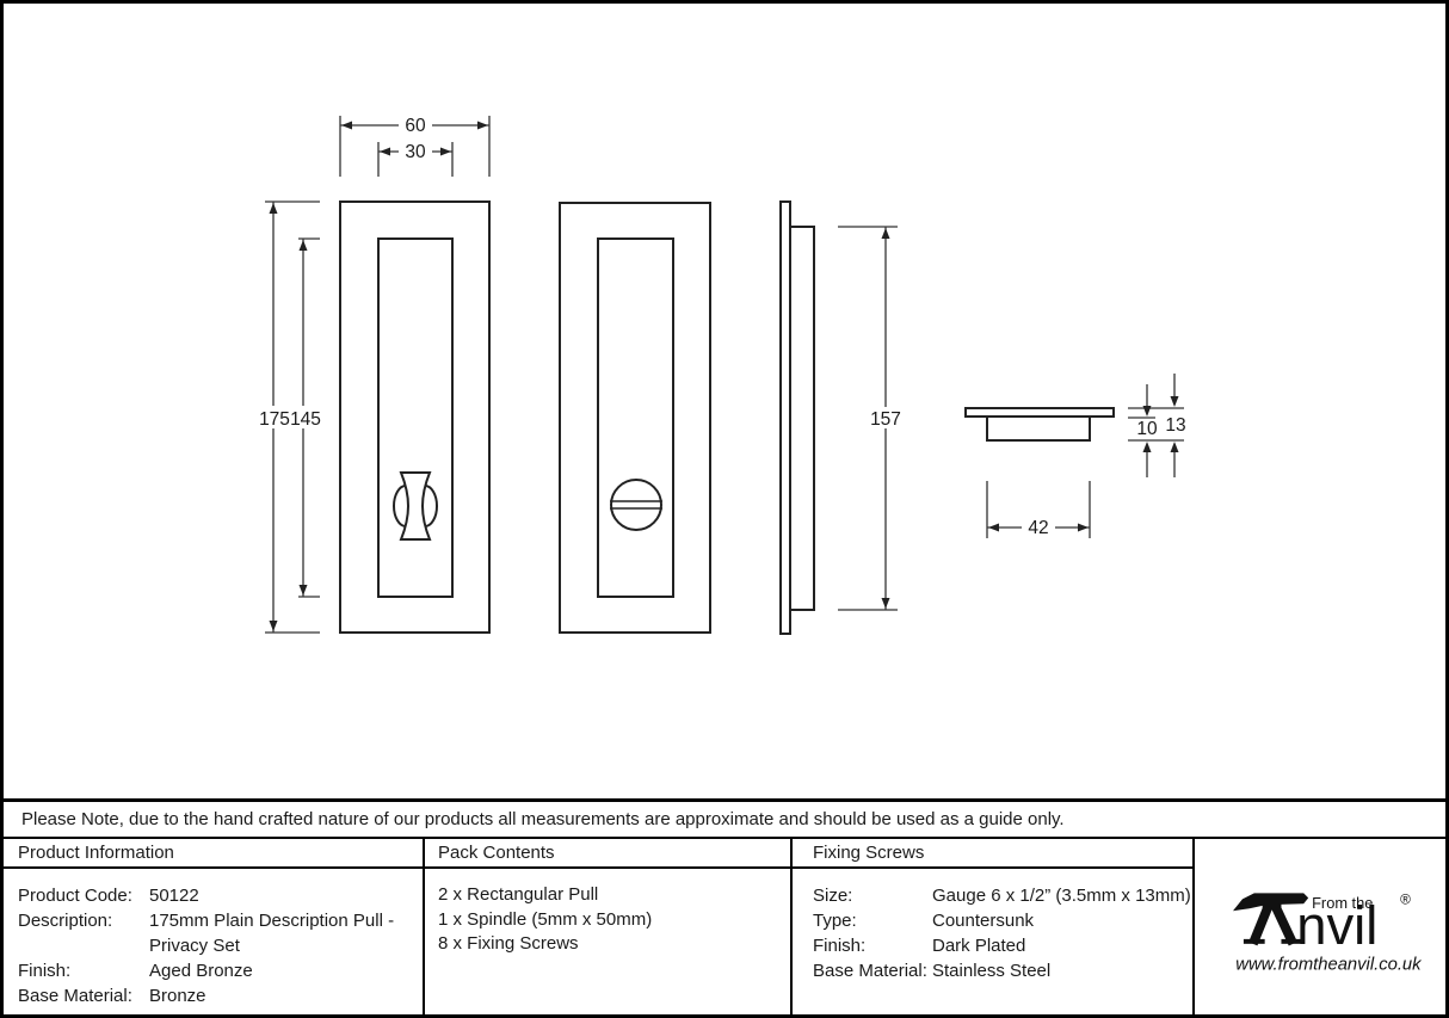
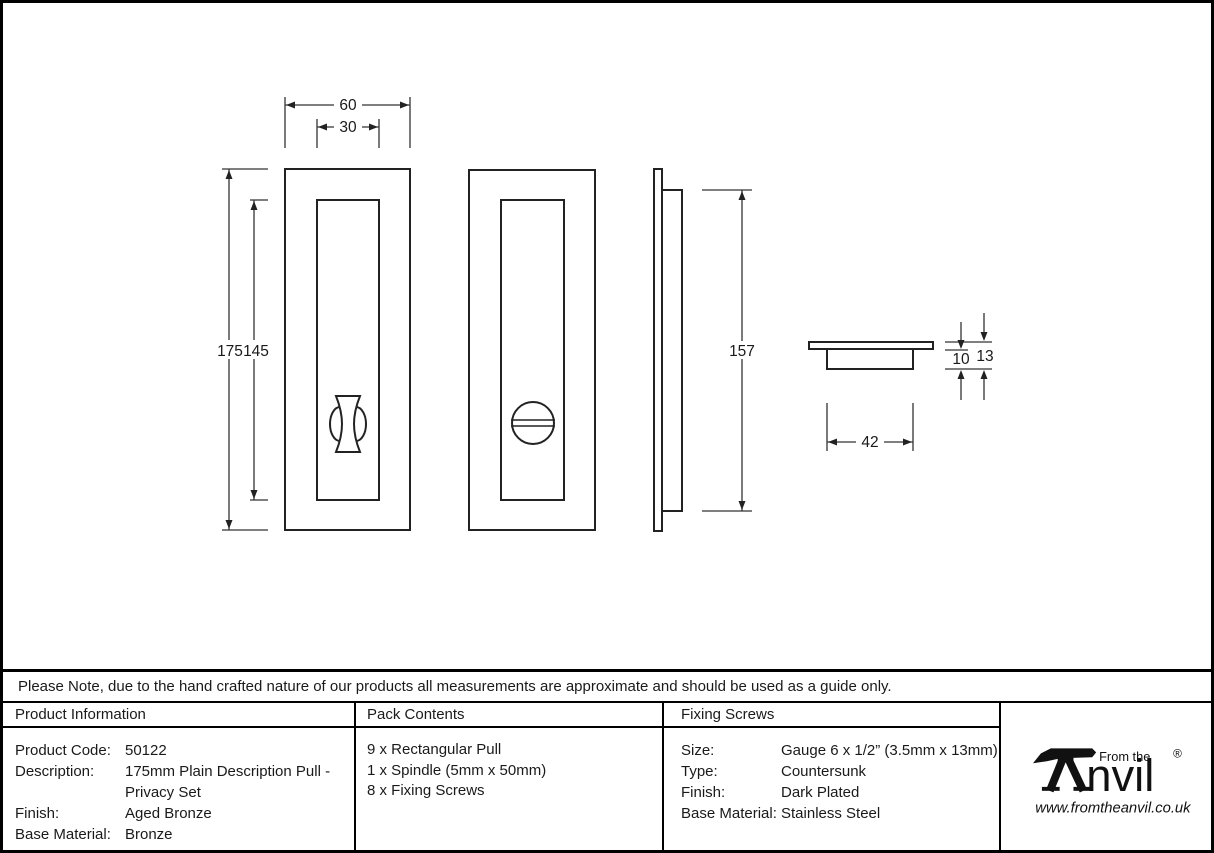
  60
  30
  175
  145
  157
  42
  10
  13
  Please Note, due to the hand crafted nature of our products all measurements are approximate and should be used as a guide only.
  Product Information
  Product Code:
  50122
  Description:
  175mm Plain Description Pull -
  Privacy Set
  Finish:
  Aged Bronze
  Base Material:
  Bronze
  Pack Contents
- 2 x Rectangular Pull
+ 9 x Rectangular Pull
  1 x Spindle (5mm x 50mm)
  8 x Fixing Screws
  Fixing Screws
  Size:
  Gauge 6 x 1/2” (3.5mm x 13mm)
  Type:
  Countersunk
  Finish:
  Dark Plated
  Base Material:
  Stainless Steel
  From the
  nvil
  ®
  www.fromtheanvil.co.uk
